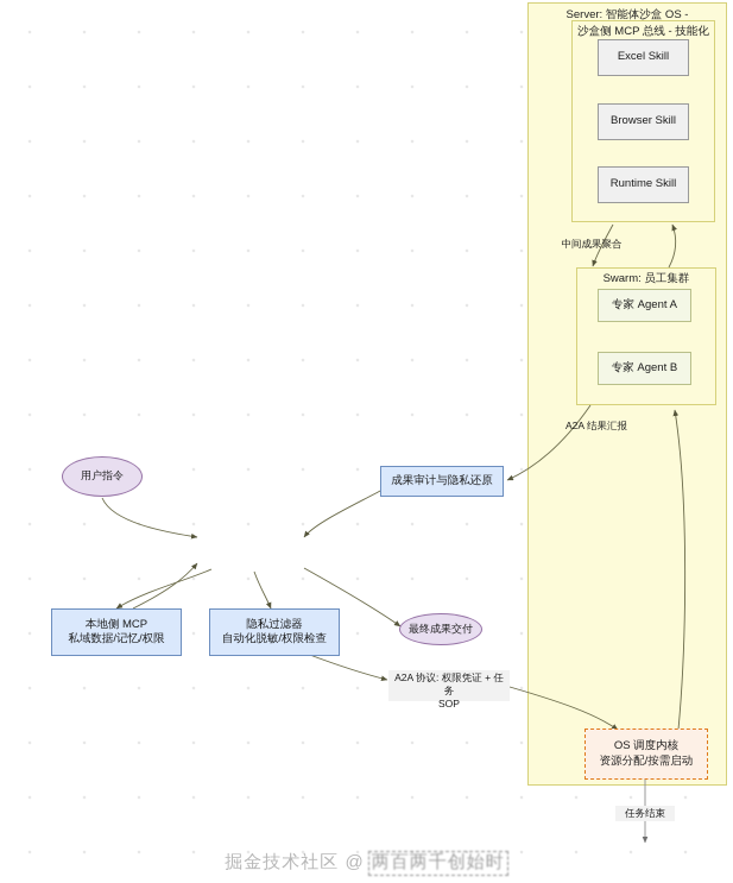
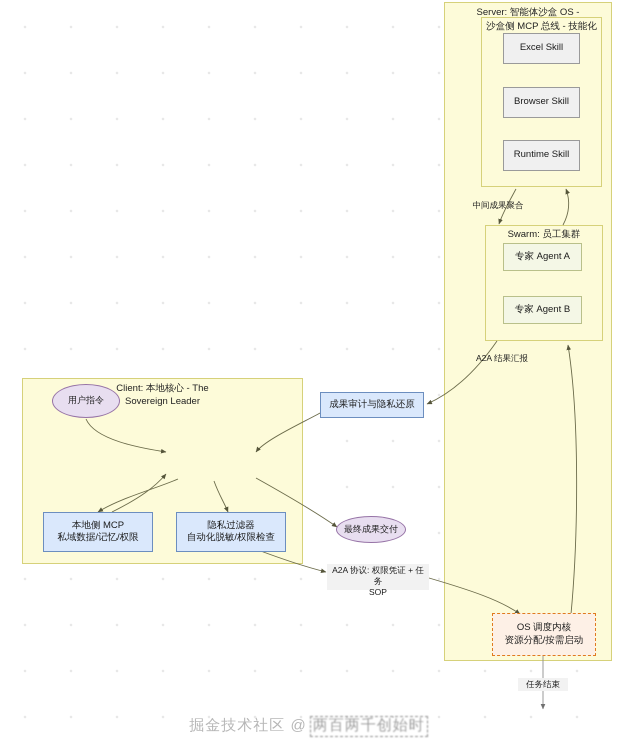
+ Client: 本地核心 - The
+ Sovereign Leader
  用户指令
  本地侧 MCP
  私域数据/记忆/权限
  隐私过滤器
  自动化脱敏/权限检查
  成果审计与隐私还原
  最终成果交付
  Server: 智能体沙盒 OS -
  沙盒侧 MCP 总线 - 技能化
  Excel Skill
  Browser Skill
  Runtime Skill
  Swarm: 员工集群
  专家 Agent A
  专家 Agent B
  OS 调度内核
  资源分配/按需启动
  A2A 协议: 权限凭证 + 任务
  SOP
  中间成果聚合
  A2A 结果汇报
  任务结束
  掘金技术社区 @ 两百两千创始时
